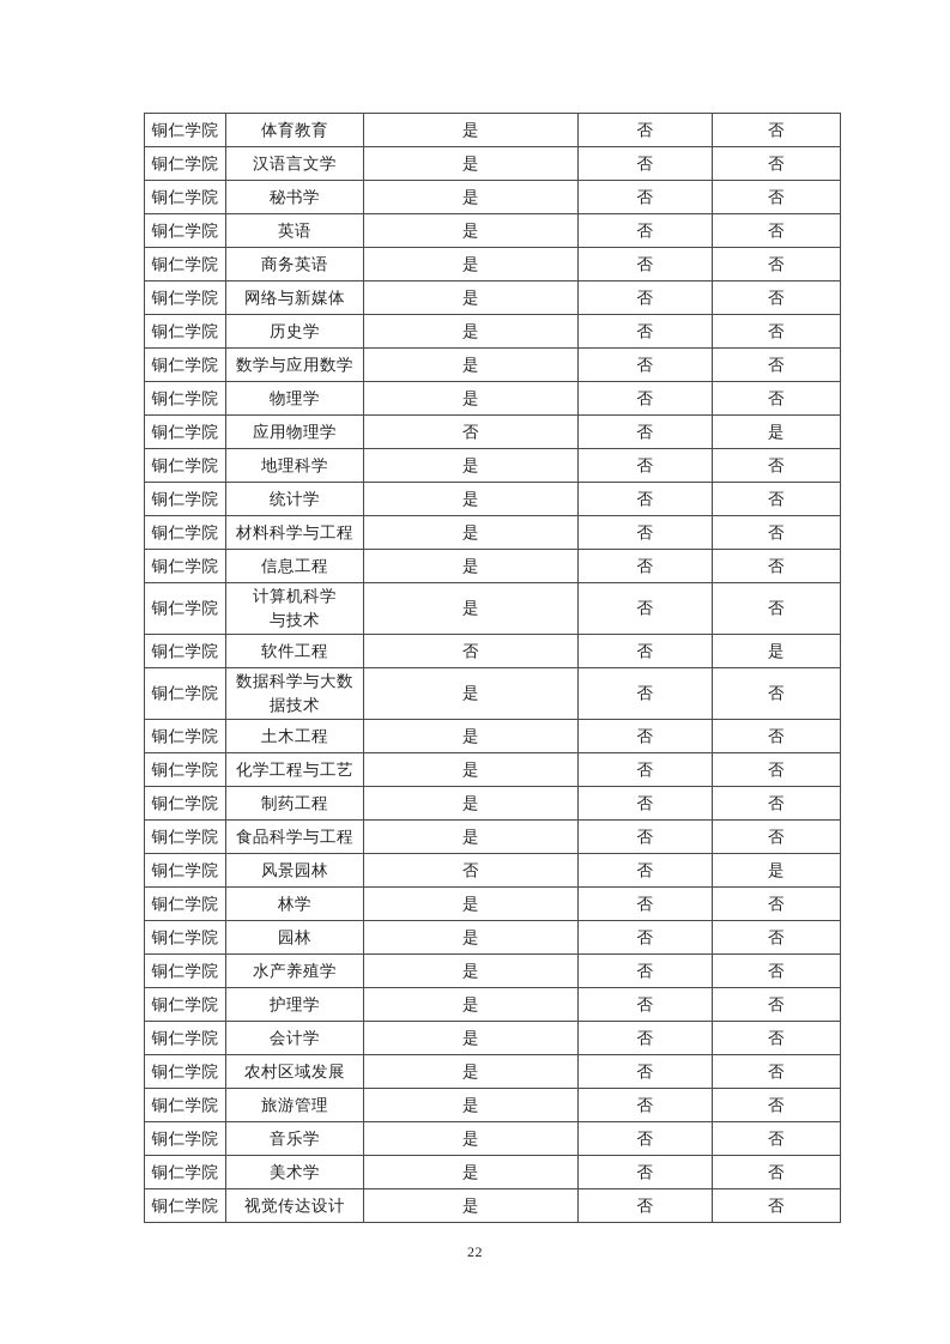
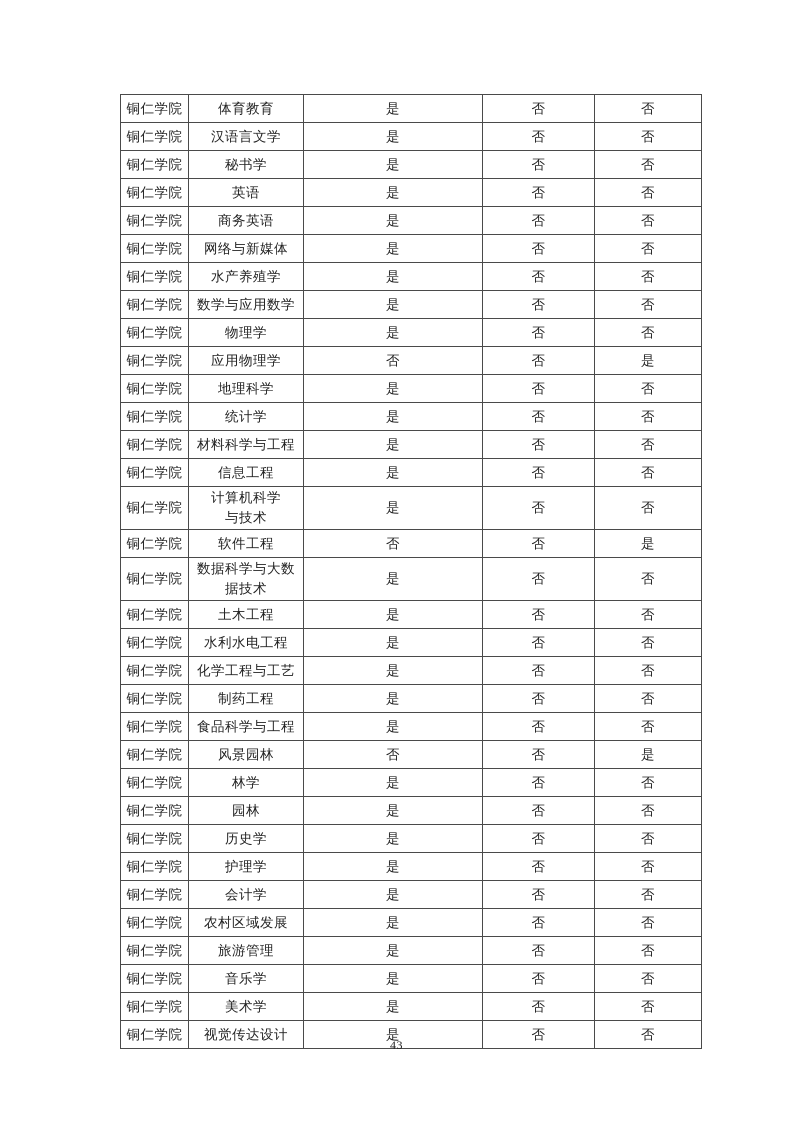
  铜仁学院	体育教育	是	否	否
  铜仁学院	汉语言文学	是	否	否
  铜仁学院	秘书学	是	否	否
  铜仁学院	英语	是	否	否
  铜仁学院	商务英语	是	否	否
  铜仁学院	网络与新媒体	是	否	否
- 铜仁学院	历史学	是	否	否
+ 铜仁学院	水产养殖学	是	否	否
  铜仁学院	数学与应用数学	是	否	否
  铜仁学院	物理学	是	否	否
  铜仁学院	应用物理学	否	否	是
  铜仁学院	地理科学	是	否	否
  铜仁学院	统计学	是	否	否
  铜仁学院	材料科学与工程	是	否	否
  铜仁学院	信息工程	是	否	否
  铜仁学院	计算机科学 与技术	是	否	否
  铜仁学院	软件工程	否	否	是
  铜仁学院	数据科学与大数 据技术	是	否	否
  铜仁学院	土木工程	是	否	否
+ 铜仁学院	水利水电工程	是	否	否
  铜仁学院	化学工程与工艺	是	否	否
  铜仁学院	制药工程	是	否	否
  铜仁学院	食品科学与工程	是	否	否
  铜仁学院	风景园林	否	否	是
  铜仁学院	林学	是	否	否
  铜仁学院	园林	是	否	否
- 铜仁学院	水产养殖学	是	否	否
+ 铜仁学院	历史学	是	否	否
  铜仁学院	护理学	是	否	否
  铜仁学院	会计学	是	否	否
  铜仁学院	农村区域发展	是	否	否
  铜仁学院	旅游管理	是	否	否
  铜仁学院	音乐学	是	否	否
  铜仁学院	美术学	是	否	否
  铜仁学院	视觉传达设计	是	否	否
- 22
+ 43
